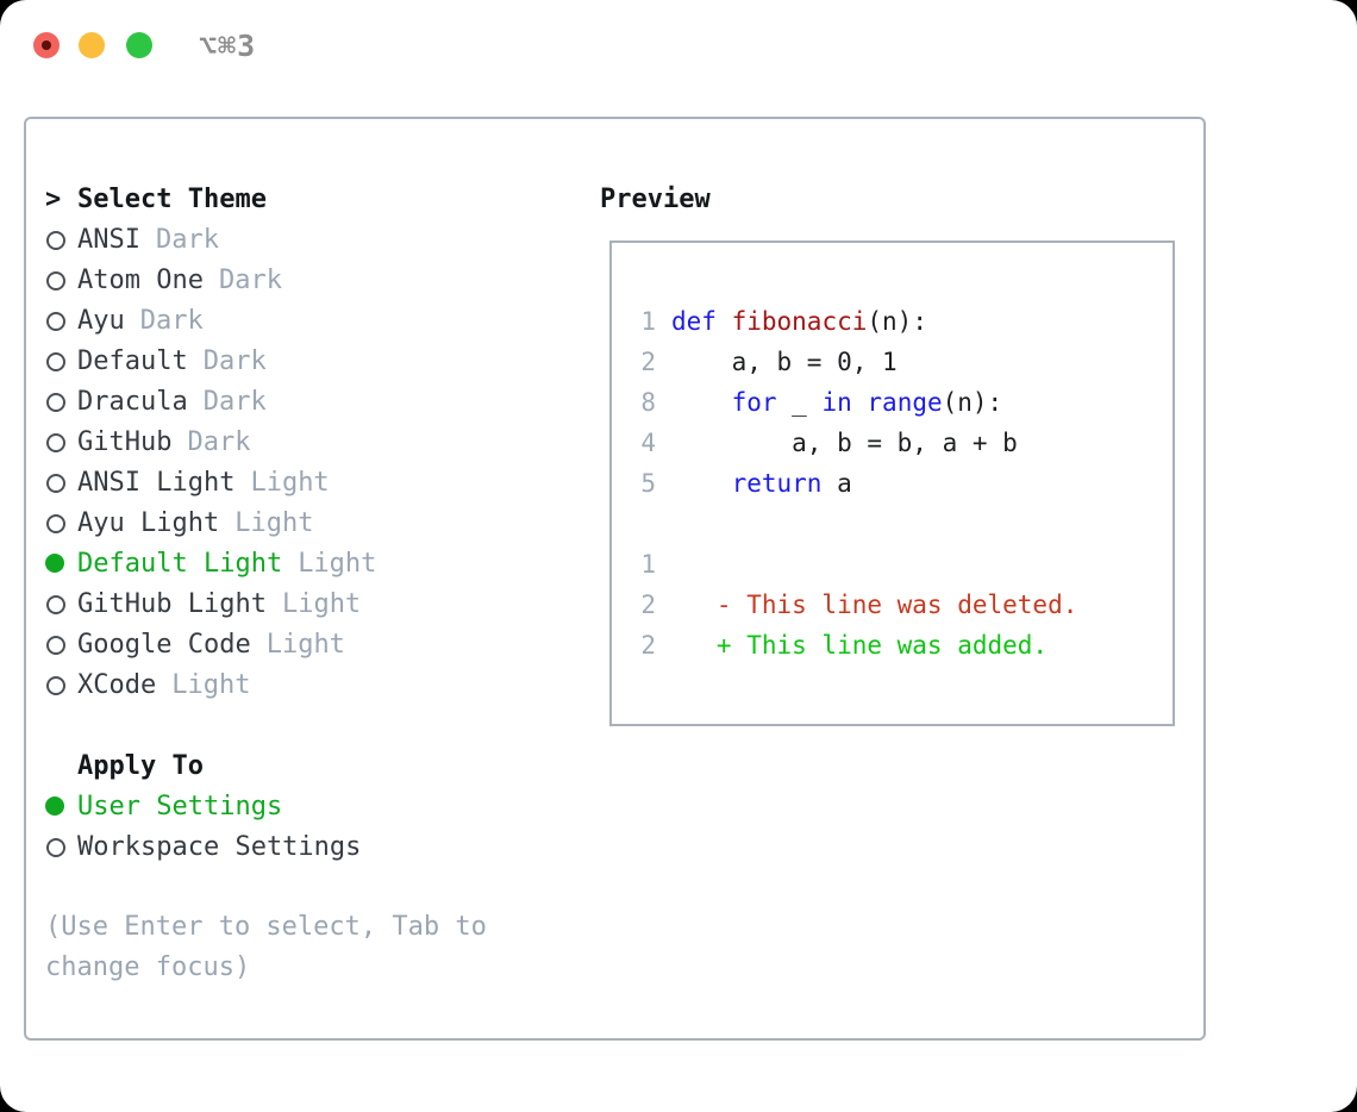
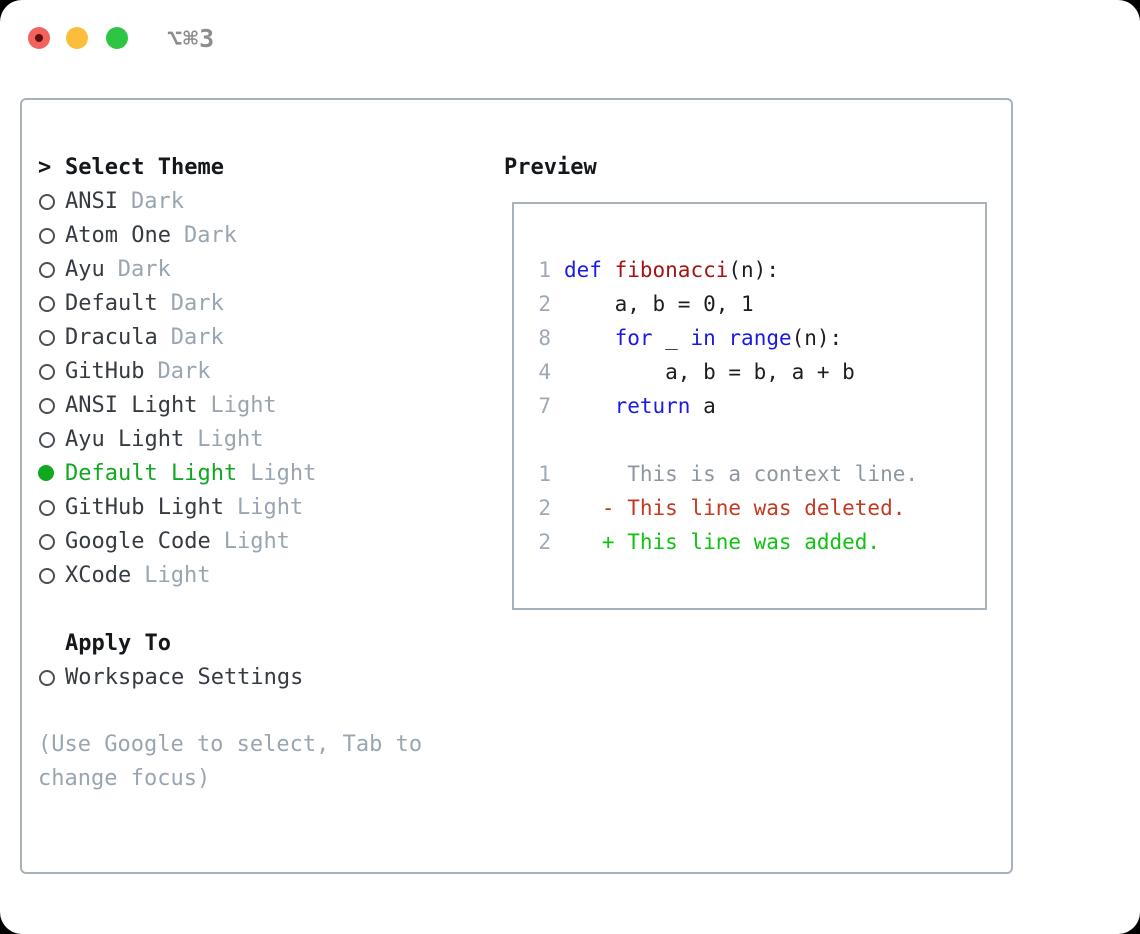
  ⌥⌘3
  >
  Select Theme
  ANSI
  Dark
  Atom One
  Dark
  Ayu
  Dark
  Default
  Dark
  Dracula
  Dark
  GitHub
  Dark
  ANSI Light
  Light
  Ayu Light
  Light
  Default Light
  Light
  GitHub Light
  Light
  Google Code
  Light
  XCode
  Light
  Apply To
- User Settings
  Workspace Settings
- (Use Enter to select, Tab to change focus)
+ (Use Google to select, Tab to change focus)
  Preview
  1
  def
  fibonacci
  (n):
  2
  a, b = 0, 1
  8
  for
  _
  in
  range
  (n):
  4
  a, b = b, a + b
- 5
+ 7
  return
  a
  1
+ This is a context line.
  2
  - This line was deleted.
  2
  + This line was added.
